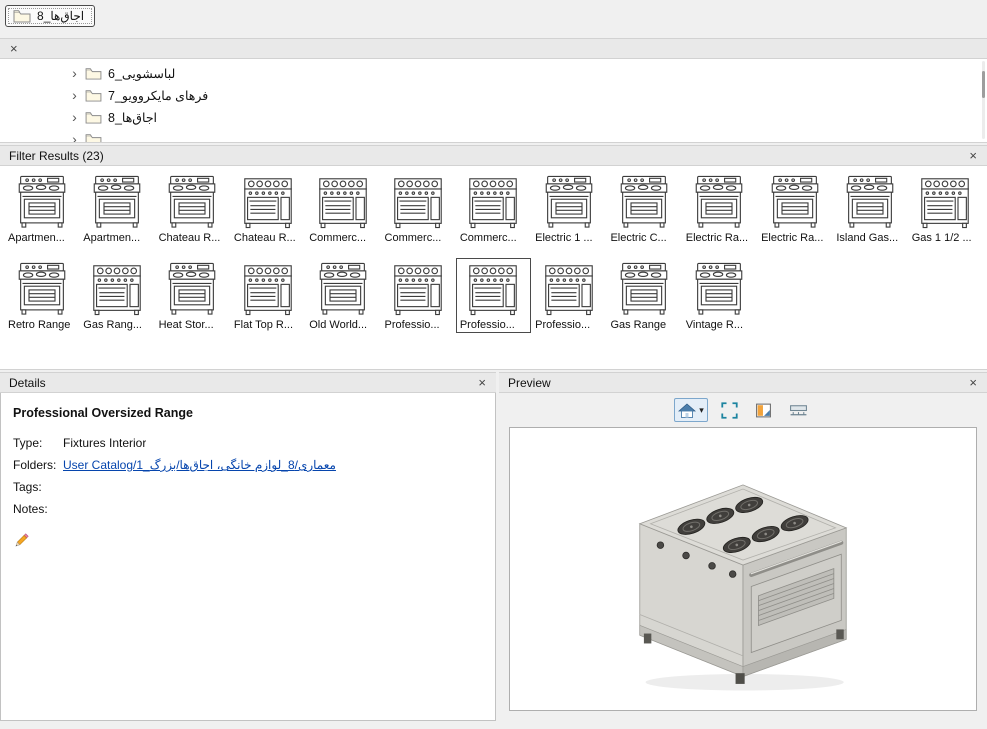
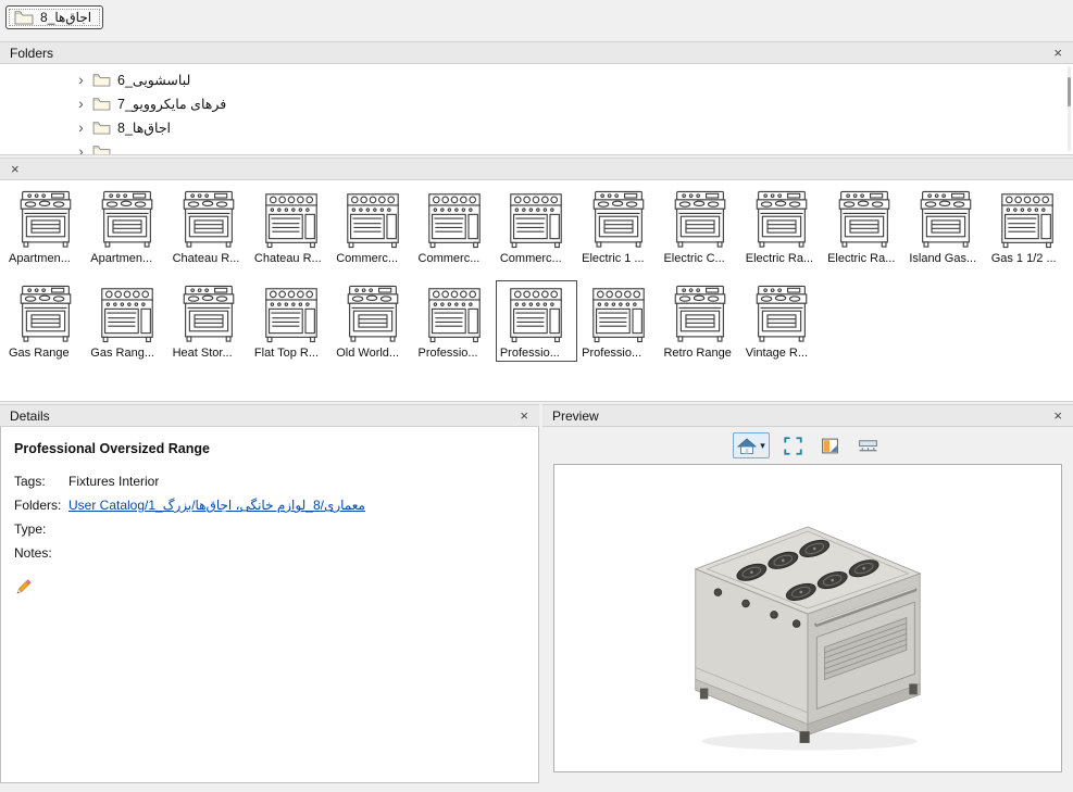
  اجاق‌ها_8
+ Folders
  ×
  ›
  لباسشویی_6
  ›
  فرهای مایکروویو_7
  ›
  اجاق‌ها_8
  ›
- Filter Results (23)
  ×
  Apartmen...
  Apartmen...
  Chateau R...
  Chateau R...
  Commerc...
  Commerc...
  Commerc...
  Electric 1 ...
  Electric C...
  Electric Ra...
  Electric Ra...
  Island Gas...
  Gas 1 1/2 ...
- Retro Range
+ Gas Range
  Gas Rang...
  Heat Stor...
  Flat Top R...
  Old World...
  Professio...
  Professio...
  Professio...
- Gas Range
+ Retro Range
  Vintage R...
  Details
  ×
  Professional Oversized Range
- Type:
+ Tags:
  Fixtures Interior
  Folders:
  User Catalog/1_معماری/8_لوازم خانگی، اجاق‌ها/بزرگ
- Tags:
+ Type:
  Notes:
  Preview
  ×
  ▾
